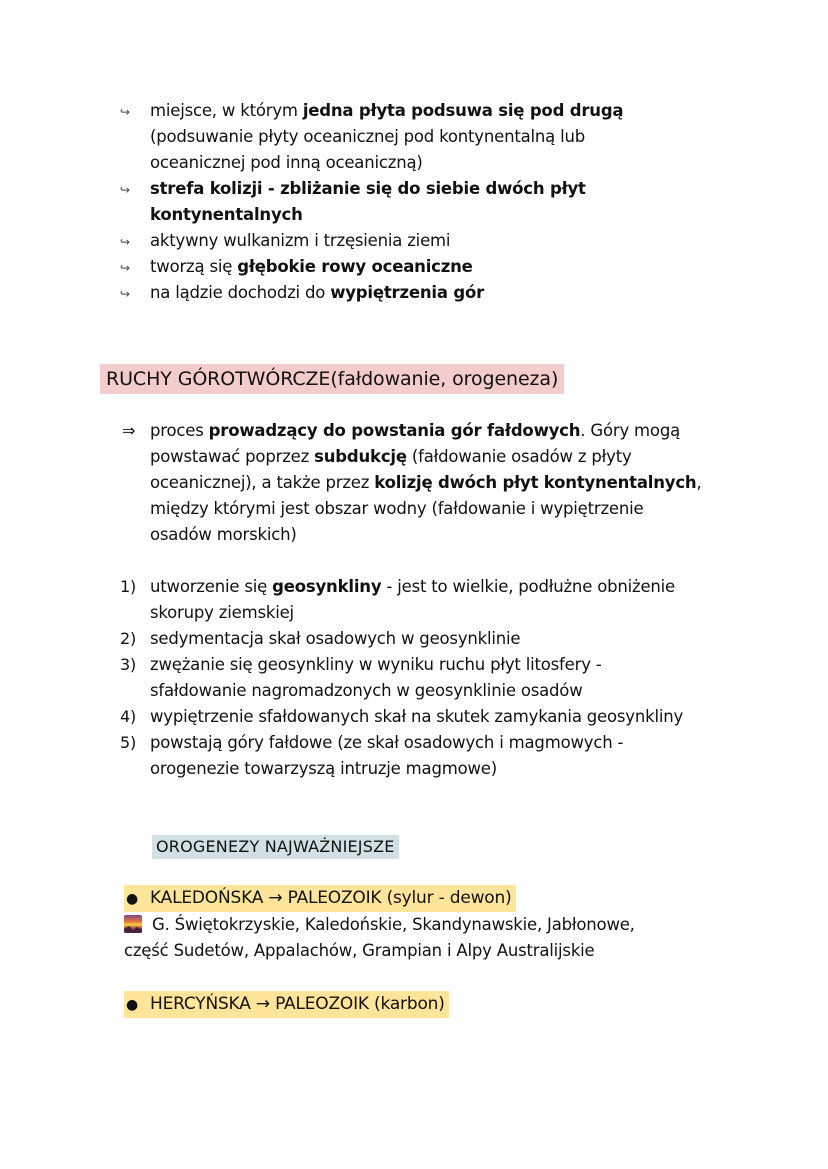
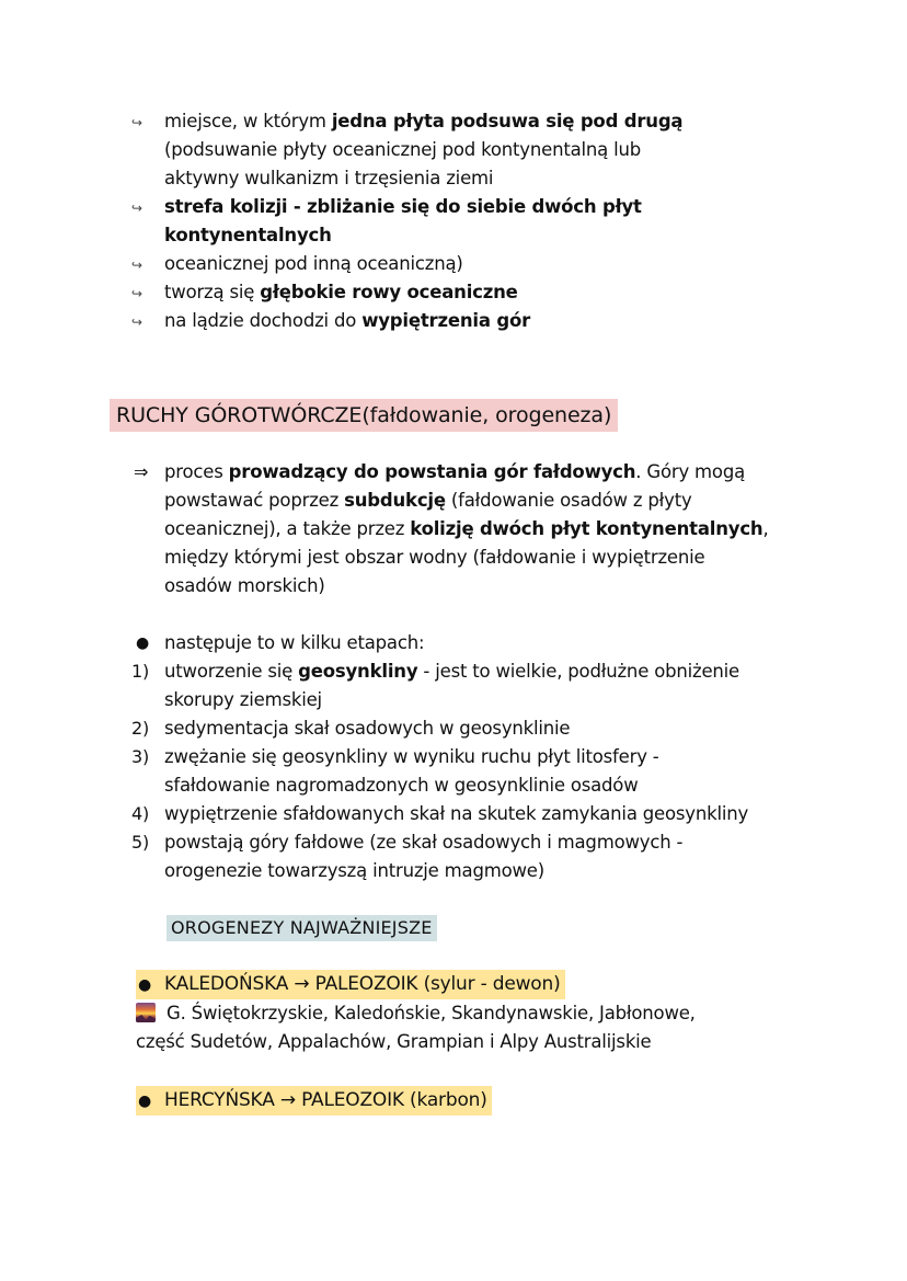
  ↪
  miejsce, w którym jedna płyta podsuwa się pod drugą
  (podsuwanie płyty oceanicznej pod kontynentalną lub
- oceanicznej pod inną oceaniczną)
+ aktywny wulkanizm i trzęsienia ziemi
  ↪
  strefa kolizji - zbliżanie się do siebie dwóch płyt
  kontynentalnych
  ↪
- aktywny wulkanizm i trzęsienia ziemi
+ oceanicznej pod inną oceaniczną)
  ↪
  tworzą się głębokie rowy oceaniczne
  ↪
  na lądzie dochodzi do wypiętrzenia gór
  RUCHY GÓROTWÓRCZE(fałdowanie, orogeneza)
  ⇒
  proces prowadzący do powstania gór fałdowych. Góry mogą
  powstawać poprzez subdukcję (fałdowanie osadów z płyty
  oceanicznej), a także przez kolizję dwóch płyt kontynentalnych,
  między którymi jest obszar wodny (fałdowanie i wypiętrzenie
  osadów morskich)
+ ●
+ następuje to w kilku etapach:
  1)
  utworzenie się geosynkliny - jest to wielkie, podłużne obniżenie
  skorupy ziemskiej
  2)
  sedymentacja skał osadowych w geosynklinie
  3)
  zwężanie się geosynkliny w wyniku ruchu płyt litosfery -
  sfałdowanie nagromadzonych w geosynklinie osadów
  4)
  wypiętrzenie sfałdowanych skał na skutek zamykania geosynkliny
  5)
  powstają góry fałdowe (ze skał osadowych i magmowych -
  orogenezie towarzyszą intruzje magmowe)
  OROGENEZY NAJWAŻNIEJSZE
  ● KALEDOŃSKA → PALEOZOIK (sylur - dewon)
  G. Świętokrzyskie, Kaledońskie, Skandynawskie, Jabłonowe,
  część Sudetów, Appalachów, Grampian i Alpy Australijskie
  ● HERCYŃSKA → PALEOZOIK (karbon)
